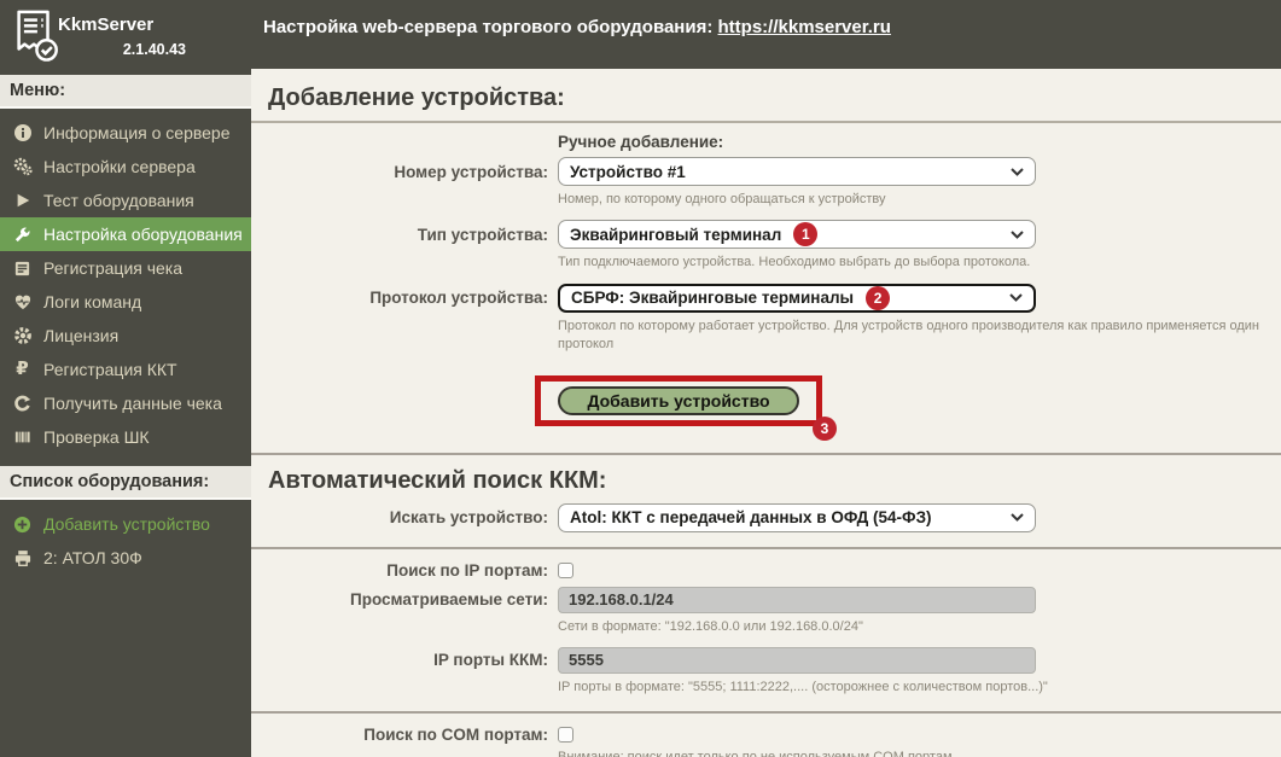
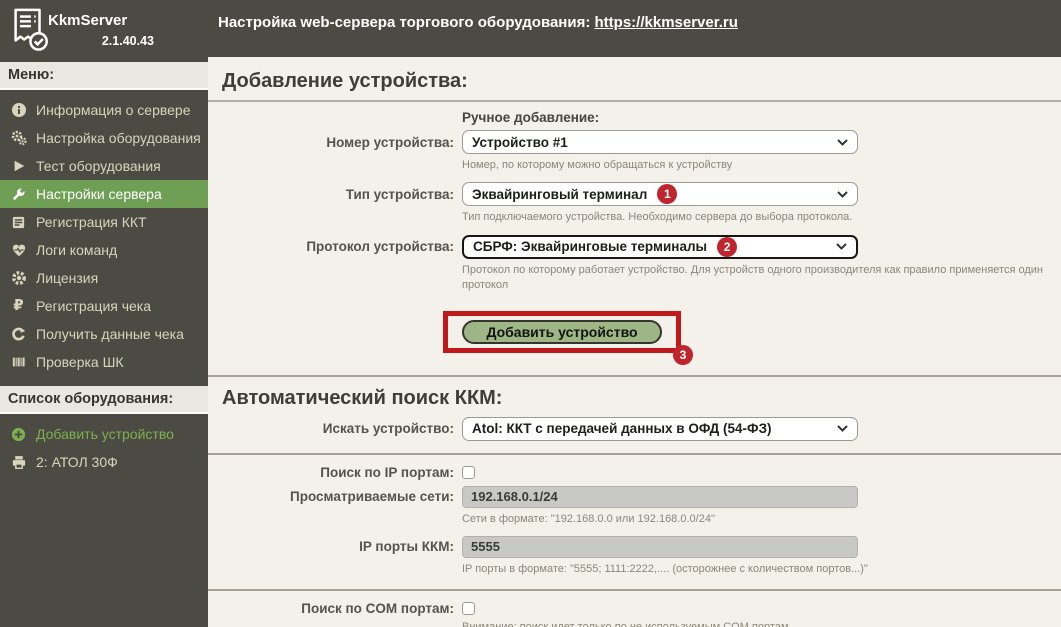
  Настройка web-сервера торгового оборудования: https://kkmserver.ru
  KkmServer
  2.1.40.43
  Меню:
  Информация о сервере
- Настройки сервера
+ Настройка оборудования
  Тест оборудования
- Настройка оборудования
+ Настройки сервера
- Регистрация чека
+ Регистрация ККТ
  Логи команд
  Лицензия
  ₽
- Регистрация ККТ
+ Регистрация чека
  Получить данные чека
  Проверка ШК
  Список оборудования:
  Добавить устройство
  2: АТОЛ 30Ф
  Добавление устройства:
  Ручное добавление:
  Номер устройства:
  Устройство #1
- Номер, по которому одного обращаться к устройству
+ Номер, по которому можно обращаться к устройству
  Тип устройства:
  Эквайринговый терминал
  1
- Тип подключаемого устройства. Необходимо выбрать до выбора протокола.
+ Тип подключаемого устройства. Необходимо сервера до выбора протокола.
  Протокол устройства:
  СБРФ: Эквайринговые терминалы
  2
  Протокол по которому работает устройство. Для устройств одного производителя как правило применяется один протокол
  Добавить устройство
  3
  Автоматический поиск ККМ:
  Искать устройство:
  Atol: ККТ с передачей данных в ОФД (54-ФЗ)
  Поиск по IP портам:
  Просматриваемые сети:
  192.168.0.1/24
  Сети в формате: "192.168.0.0 или 192.168.0.0/24"
  IP порты ККМ:
  5555
  IP порты в формате: "5555; 1111:2222,.... (осторожнее с количеством портов...)"
  Поиск по COM портам:
